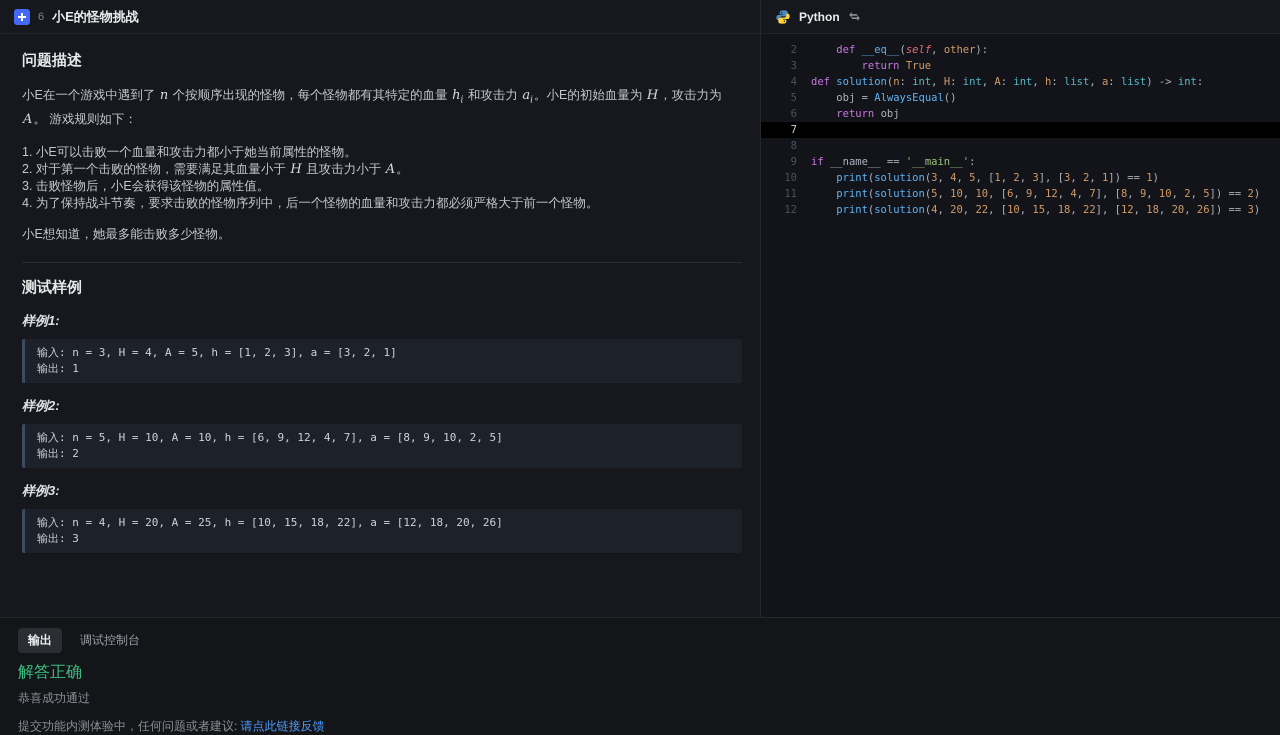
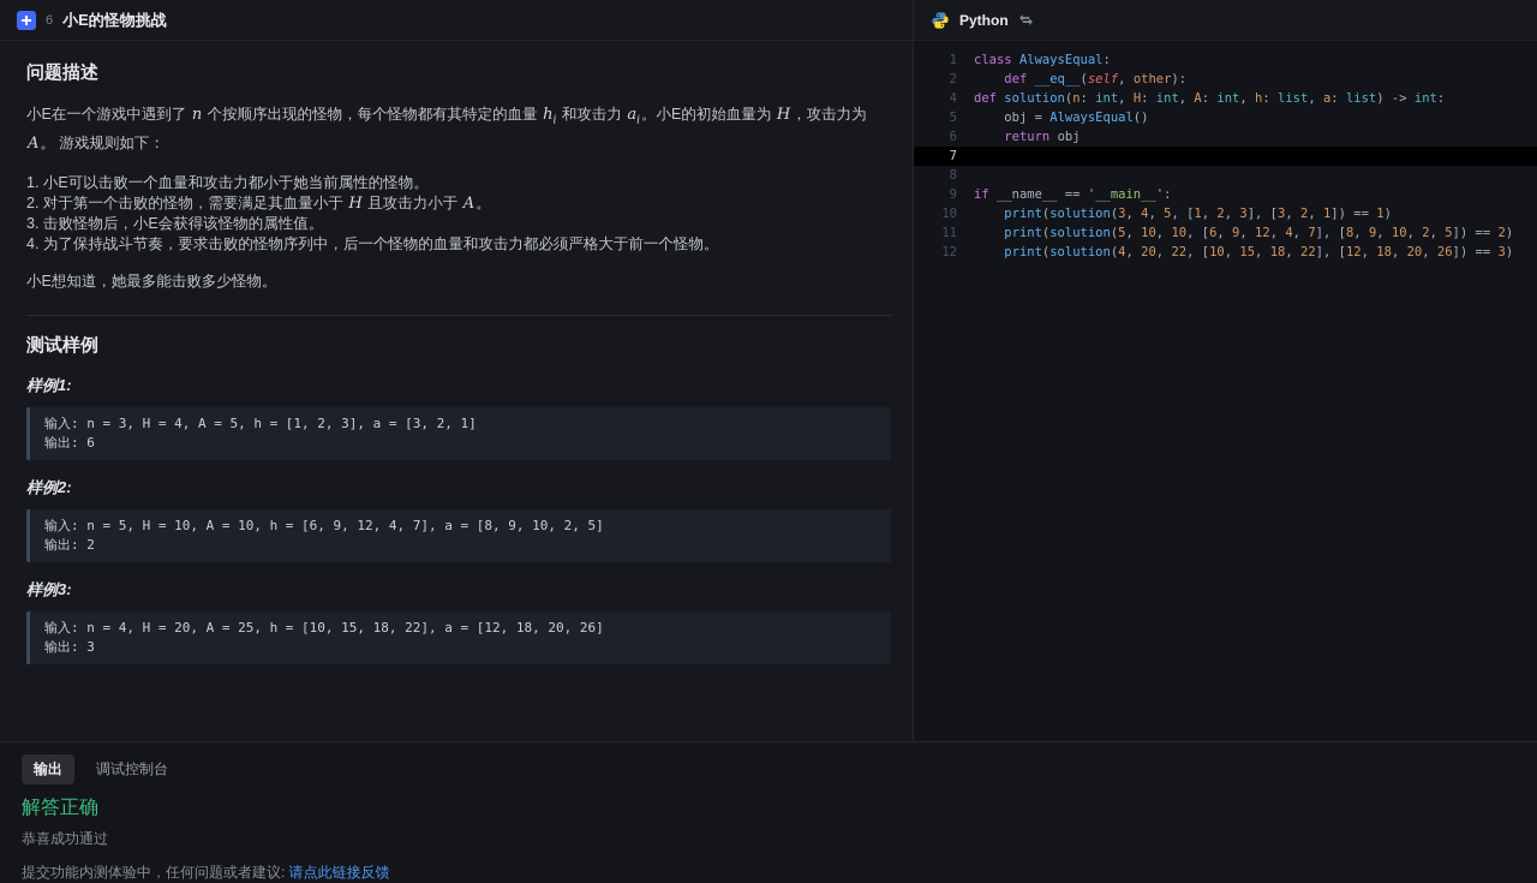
  6
  小E的怪物挑战
  问题描述
  小E在一个游戏中遇到了 n 个按顺序出现的怪物，每个怪物都有其特定的血量 hi 和攻击力 ai。小E的初始血量为 H，攻击力为 A。 游戏规则如下：
  1. 小E可以击败一个血量和攻击力都小于她当前属性的怪物。
  2. 对于第一个击败的怪物，需要满足其血量小于 H 且攻击力小于 A。
  3. 击败怪物后，小E会获得该怪物的属性值。
  4. 为了保持战斗节奏，要求击败的怪物序列中，后一个怪物的血量和攻击力都必须严格大于前一个怪物。
  小E想知道，她最多能击败多少怪物。
  测试样例
  样例1:
  输入: n = 3, H = 4, A = 5, h = [1, 2, 3], a = [3, 2, 1]
- 输出: 1
+ 输出: 6
  样例2:
  输入: n = 5, H = 10, A = 10, h = [6, 9, 12, 4, 7], a = [8, 9, 10, 2, 5]
  输出: 2
  样例3:
  输入: n = 4, H = 20, A = 25, h = [10, 15, 18, 22], a = [12, 18, 20, 26]
  输出: 3
  Python
+ 1
+ class AlwaysEqual:
  2
  def __eq__(self, other):
- 3
- return True
  4
  def solution(n: int, H: int, A: int, h: list, a: list) -> int:
  5
  obj = AlwaysEqual()
  6
  return obj
  7
  8
  9
  if __name__ == '__main__':
  10
  print(solution(3, 4, 5, [1, 2, 3], [3, 2, 1]) == 1)
  11
  print(solution(5, 10, 10, [6, 9, 12, 4, 7], [8, 9, 10, 2, 5]) == 2)
  12
  print(solution(4, 20, 22, [10, 15, 18, 22], [12, 18, 20, 26]) == 3)
  输出
  调试控制台
  解答正确
  恭喜成功通过
  提交功能内测体验中，任何问题或者建议: 请点此链接反馈
